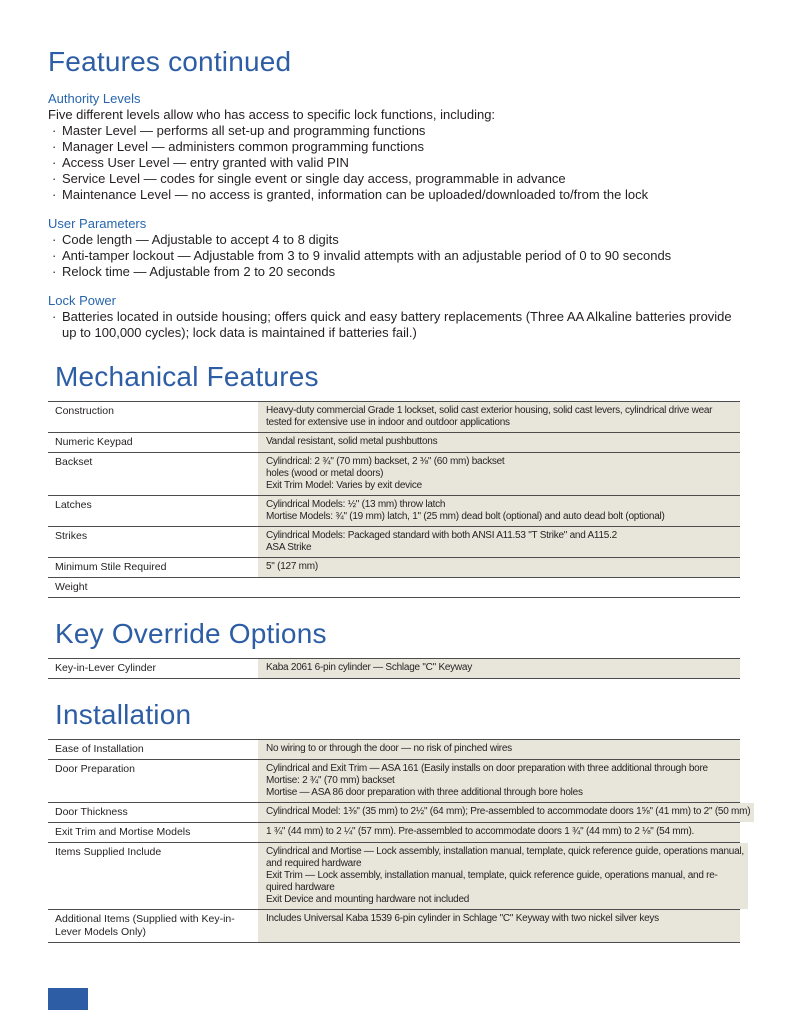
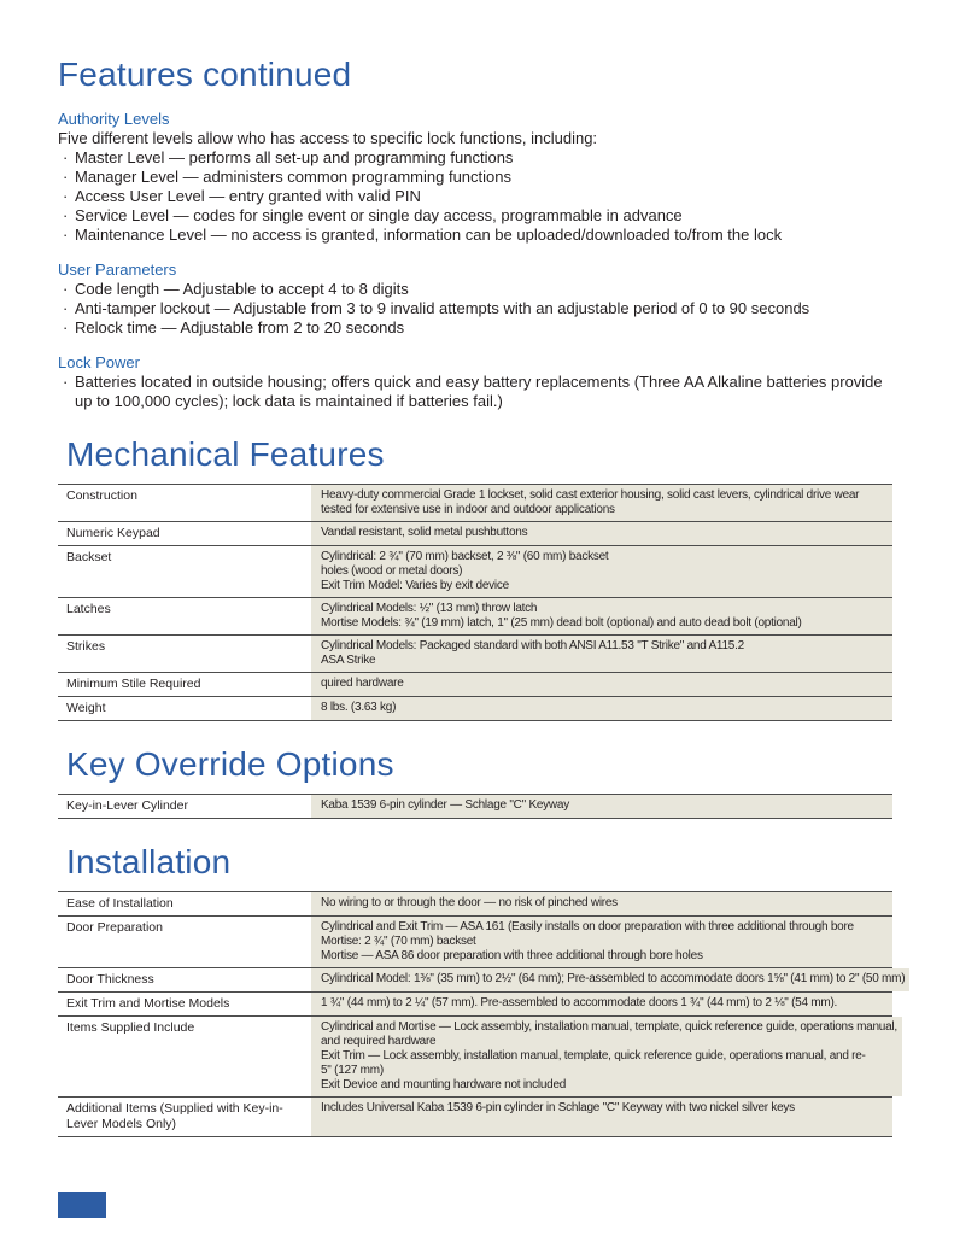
  Features continued
  Authority Levels
  Five different levels allow who has access to specific lock functions, including:
  ·
  Master Level — performs all set-up and programming functions
  ·
  Manager Level — administers common programming functions
  ·
  Access User Level — entry granted with valid PIN
  ·
  Service Level — codes for single event or single day access, programmable in advance
  ·
  Maintenance Level — no access is granted, information can be uploaded/downloaded to/from the lock
  User Parameters
  ·
  Code length — Adjustable to accept 4 to 8 digits
  ·
  Anti-tamper lockout — Adjustable from 3 to 9 invalid attempts with an adjustable period of 0 to 90 seconds
  ·
  Relock time — Adjustable from 2 to 20 seconds
  Lock Power
  ·
  Batteries located in outside housing; offers quick and easy battery replacements (Three AA Alkaline batteries provide up to 100,000 cycles); lock data is maintained if batteries fail.)
  Mechanical Features
  Construction
  Heavy-duty commercial Grade 1 lockset, solid cast exterior housing, solid cast levers, cylindrical drive wear
  tested for extensive use in indoor and outdoor applications
  Numeric Keypad
  Vandal resistant, solid metal pushbuttons
  Backset
  Cylindrical: 2 ¾" (70 mm) backset, 2 ⅜" (60 mm) backset
  holes (wood or metal doors)
  Exit Trim Model: Varies by exit device
  Latches
  Cylindrical Models: ½" (13 mm) throw latch
  Mortise Models: ¾" (19 mm) latch, 1" (25 mm) dead bolt (optional) and auto dead bolt (optional)
  Strikes
  Cylindrical Models: Packaged standard with both ANSI A11.53 "T Strike" and A115.2
  ASA Strike
  Minimum Stile Required
- 5" (127 mm)
+ quired hardware
  Weight
+ 8 lbs. (3.63 kg)
  Key Override Options
  Key-in-Lever Cylinder
- Kaba 2061 6-pin cylinder — Schlage "C" Keyway
+ Kaba 1539 6-pin cylinder — Schlage "C" Keyway
  Installation
  Ease of Installation
  No wiring to or through the door — no risk of pinched wires
  Door Preparation
  Cylindrical and Exit Trim — ASA 161 (Easily installs on door preparation with three additional through bore
  Mortise: 2 ¾" (70 mm) backset
  Mortise — ASA 86 door preparation with three additional through bore holes
  Door Thickness
  Cylindrical Model: 1⅜" (35 mm) to 2½" (64 mm); Pre-assembled to accommodate doors 1⅝" (41 mm) to 2" (50 mm)
  Exit Trim and Mortise Models
  1 ¾" (44 mm) to 2 ¼" (57 mm). Pre-assembled to accommodate doors 1 ¾" (44 mm) to 2 ⅛" (54 mm).
  Items Supplied Include
  Cylindrical and Mortise — Lock assembly, installation manual, template, quick reference guide, operations manual,
  and required hardware
  Exit Trim — Lock assembly, installation manual, template, quick reference guide, operations manual, and re-
- quired hardware
+ 5" (127 mm)
  Exit Device and mounting hardware not included
  Additional Items (Supplied with Key-in-Lever Models Only)
  Includes Universal Kaba 1539 6-pin cylinder in Schlage "C" Keyway with two nickel silver keys
